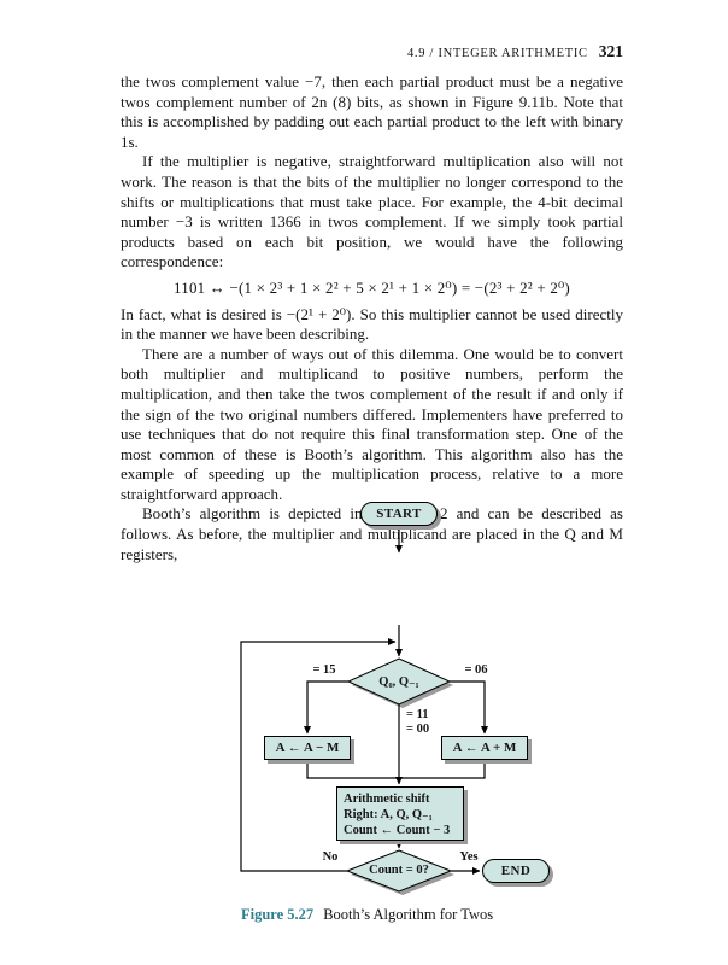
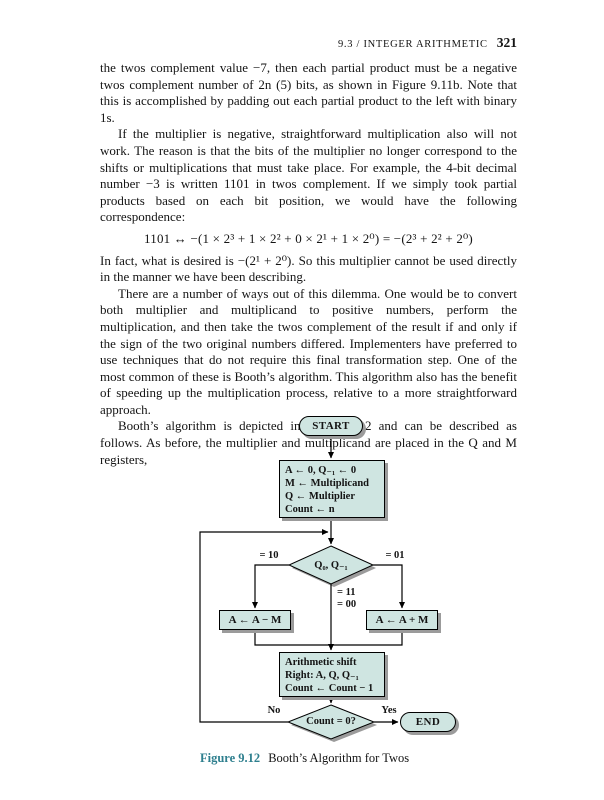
- 4.9 / INTEGER ARITHMETIC 321
+ 9.3 / INTEGER ARITHMETIC 321
- the twos complement value −7, then each partial product must be a negative twos complement number of 2n (8) bits, as shown in Figure 9.11b. Note that this is accomplished by padding out each partial product to the left with binary 1s.
+ the twos complement value −7, then each partial product must be a negative twos complement number of 2n (5) bits, as shown in Figure 9.11b. Note that this is accomplished by padding out each partial product to the left with binary 1s.
- If the multiplier is negative, straightforward multiplication also will not work. The reason is that the bits of the multiplier no longer correspond to the shifts or multiplications that must take place. For example, the 4-bit decimal number −3 is written 1366 in twos complement. If we simply took partial products based on each bit position, we would have the following correspondence:
+ If the multiplier is negative, straightforward multiplication also will not work. The reason is that the bits of the multiplier no longer correspond to the shifts or multiplications that must take place. For example, the 4-bit decimal number −3 is written 1101 in twos complement. If we simply took partial products based on each bit position, we would have the following correspondence:
- 1101 ↔ −(1 × 2³ + 1 × 2² + 5 × 2¹ + 1 × 2⁰) = −(2³ + 2² + 2⁰)
+ 1101 ↔ −(1 × 2³ + 1 × 2² + 0 × 2¹ + 1 × 2⁰) = −(2³ + 2² + 2⁰)
  In fact, what is desired is −(2¹ + 2⁰). So this multiplier cannot be used directly in the manner we have been describing.
- There are a number of ways out of this dilemma. One would be to convert both multiplier and multiplicand to positive numbers, perform the multiplication, and then take the twos complement of the result if and only if the sign of the two original numbers differed. Implementers have preferred to use techniques that do not require this final transformation step. One of the most common of these is Booth’s algorithm. This algorithm also has the example of speeding up the multiplication process, relative to a more straightforward approach.
+ There are a number of ways out of this dilemma. One would be to convert both multiplier and multiplicand to positive numbers, perform the multiplication, and then take the twos complement of the result if and only if the sign of the two original numbers differed. Implementers have preferred to use techniques that do not require this final transformation step. One of the most common of these is Booth’s algorithm. This algorithm also has the benefit of speeding up the multiplication process, relative to a more straightforward approach.
  Booth’s algorithm is depicted in2 and can be described as follows. As before, the multiplier and multplicand are placed in the Q and M registers,
  START
+ A ← 0, Q₋₁ ← 0
+ M ← Multiplicand
+ Q ← Multiplier
+ Count ← n
  Q₀, Q₋₁
- = 15
+ = 10
- = 06
+ = 01
  = 11
  = 00
  A ← A − M
  A ← A + M
  Arithmetic shift
  Right: A, Q, Q₋₁
- Count ← Count − 3
+ Count ← Count − 1
  Count = 0?
  No
  Yes
  END
- Figure 5.27 Booth’s Algorithm for Twos
+ Figure 9.12 Booth’s Algorithm for Twos
